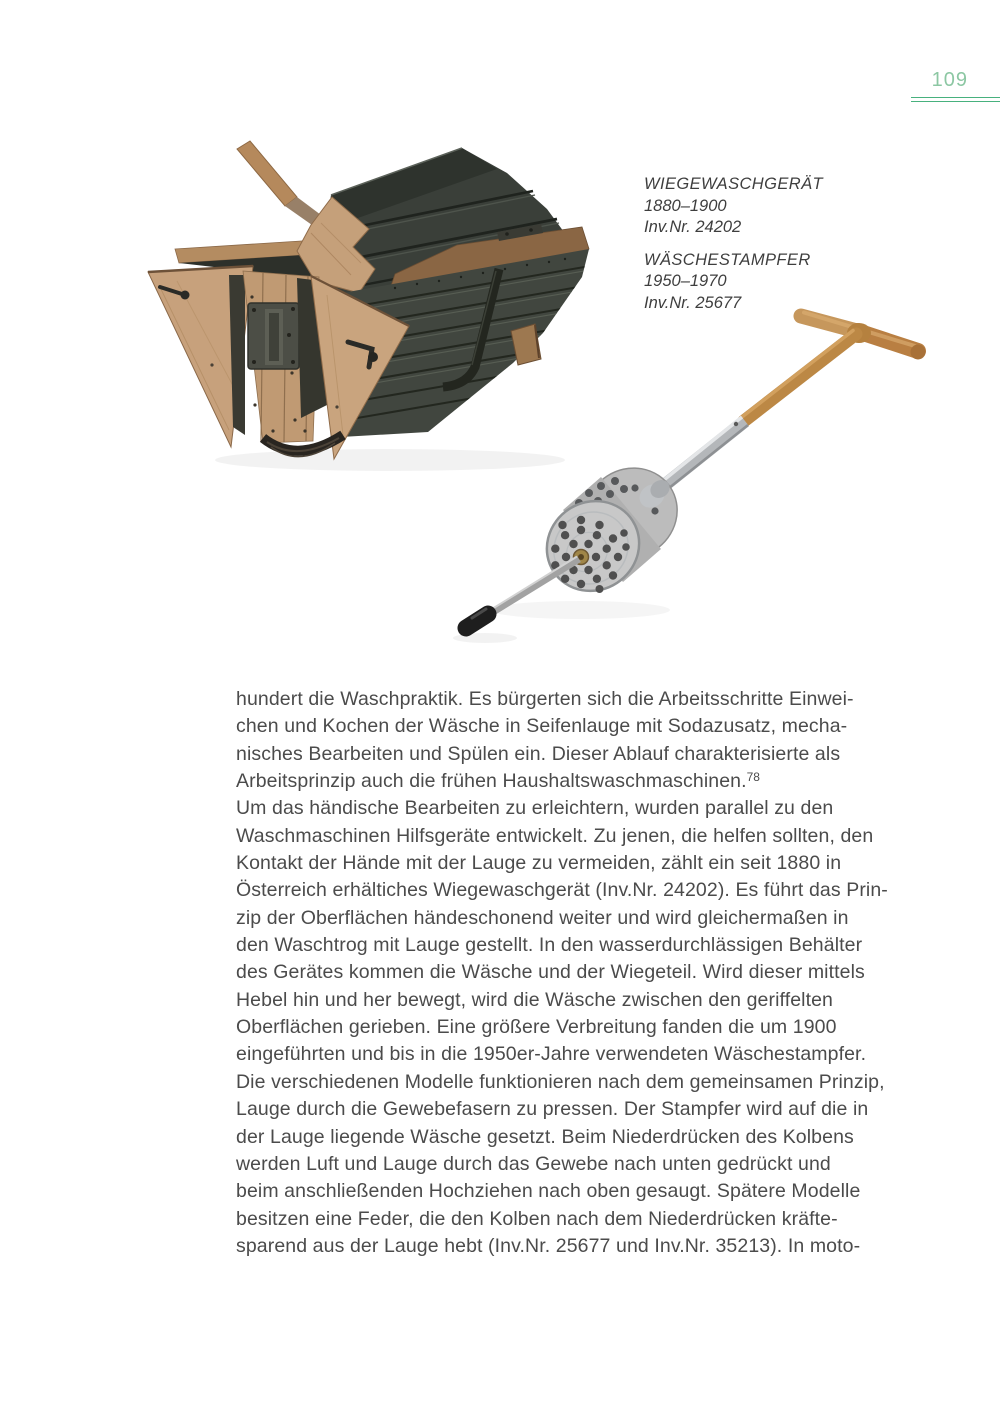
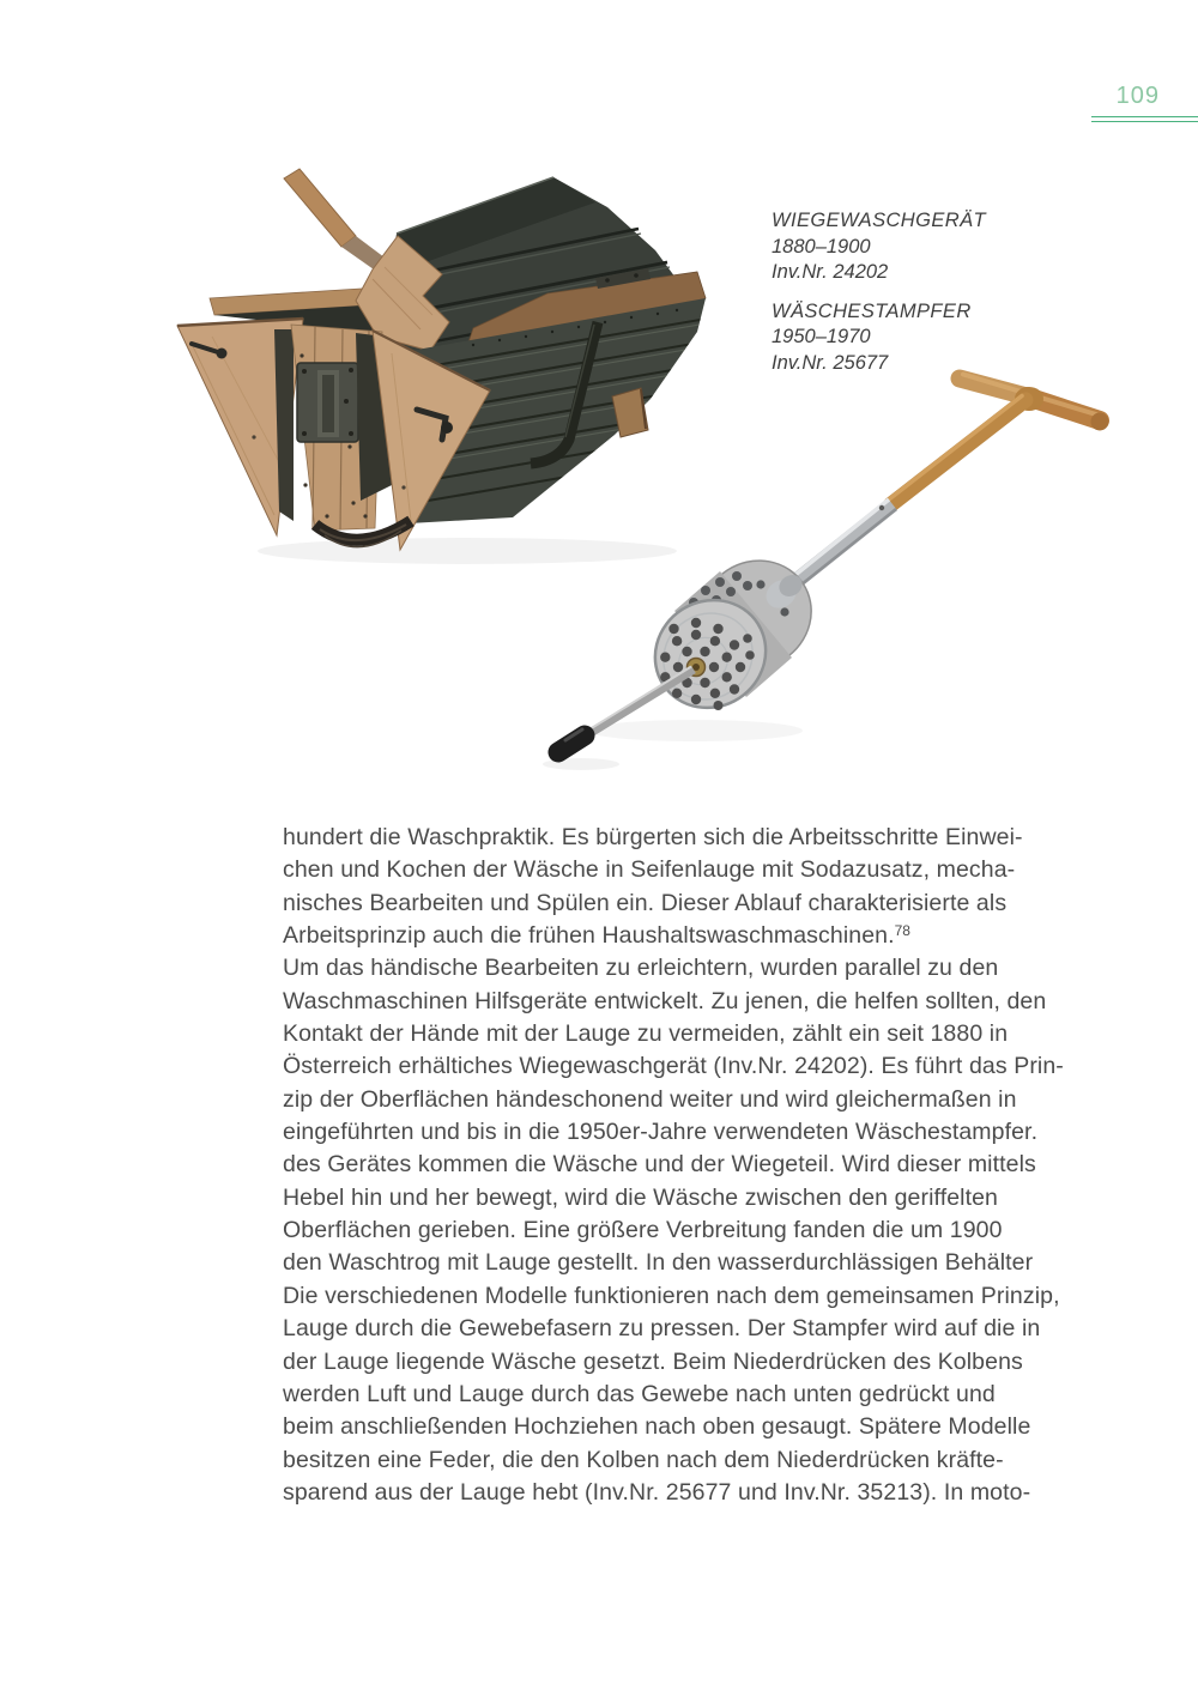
  109
  WIEGEWASCHGERÄT
  1880–1900
  Inv.Nr. 24202
  WÄSCHESTAMPFER
  1950–1970
  Inv.Nr. 25677
  hundert die Waschpraktik. Es bürgerten sich die Arbeitsschritte Einwei-
  chen und Kochen der Wäsche in Seifenlauge mit Sodazusatz, mecha-
  nisches Bearbeiten und Spülen ein. Dieser Ablauf charakterisierte als
  Arbeitsprinzip auch die frühen Haushaltswaschmaschinen.78
  Um das händische Bearbeiten zu erleichtern, wurden parallel zu den
  Waschmaschinen Hilfsgeräte entwickelt. Zu jenen, die helfen sollten, den
  Kontakt der Hände mit der Lauge zu vermeiden, zählt ein seit 1880 in
  Österreich erhältiches Wiegewaschgerät (Inv.Nr. 24202). Es führt das Prin-
  zip der Oberflächen händeschonend weiter und wird gleichermaßen in
- den Waschtrog mit Lauge gestellt. In den wasserdurchlässigen Behälter
+ eingeführten und bis in die 1950er-Jahre verwendeten Wäschestampfer.
  des Gerätes kommen die Wäsche und der Wiegeteil. Wird dieser mittels
  Hebel hin und her bewegt, wird die Wäsche zwischen den geriffelten
  Oberflächen gerieben. Eine größere Verbreitung fanden die um 1900
- eingeführten und bis in die 1950er-Jahre verwendeten Wäschestampfer.
+ den Waschtrog mit Lauge gestellt. In den wasserdurchlässigen Behälter
  Die verschiedenen Modelle funktionieren nach dem gemeinsamen Prinzip,
  Lauge durch die Gewebefasern zu pressen. Der Stampfer wird auf die in
  der Lauge liegende Wäsche gesetzt. Beim Niederdrücken des Kolbens
  werden Luft und Lauge durch das Gewebe nach unten gedrückt und
  beim anschließenden Hochziehen nach oben gesaugt. Spätere Modelle
  besitzen eine Feder, die den Kolben nach dem Niederdrücken kräfte-
  sparend aus der Lauge hebt (Inv.Nr. 25677 und Inv.Nr. 35213). In moto-
